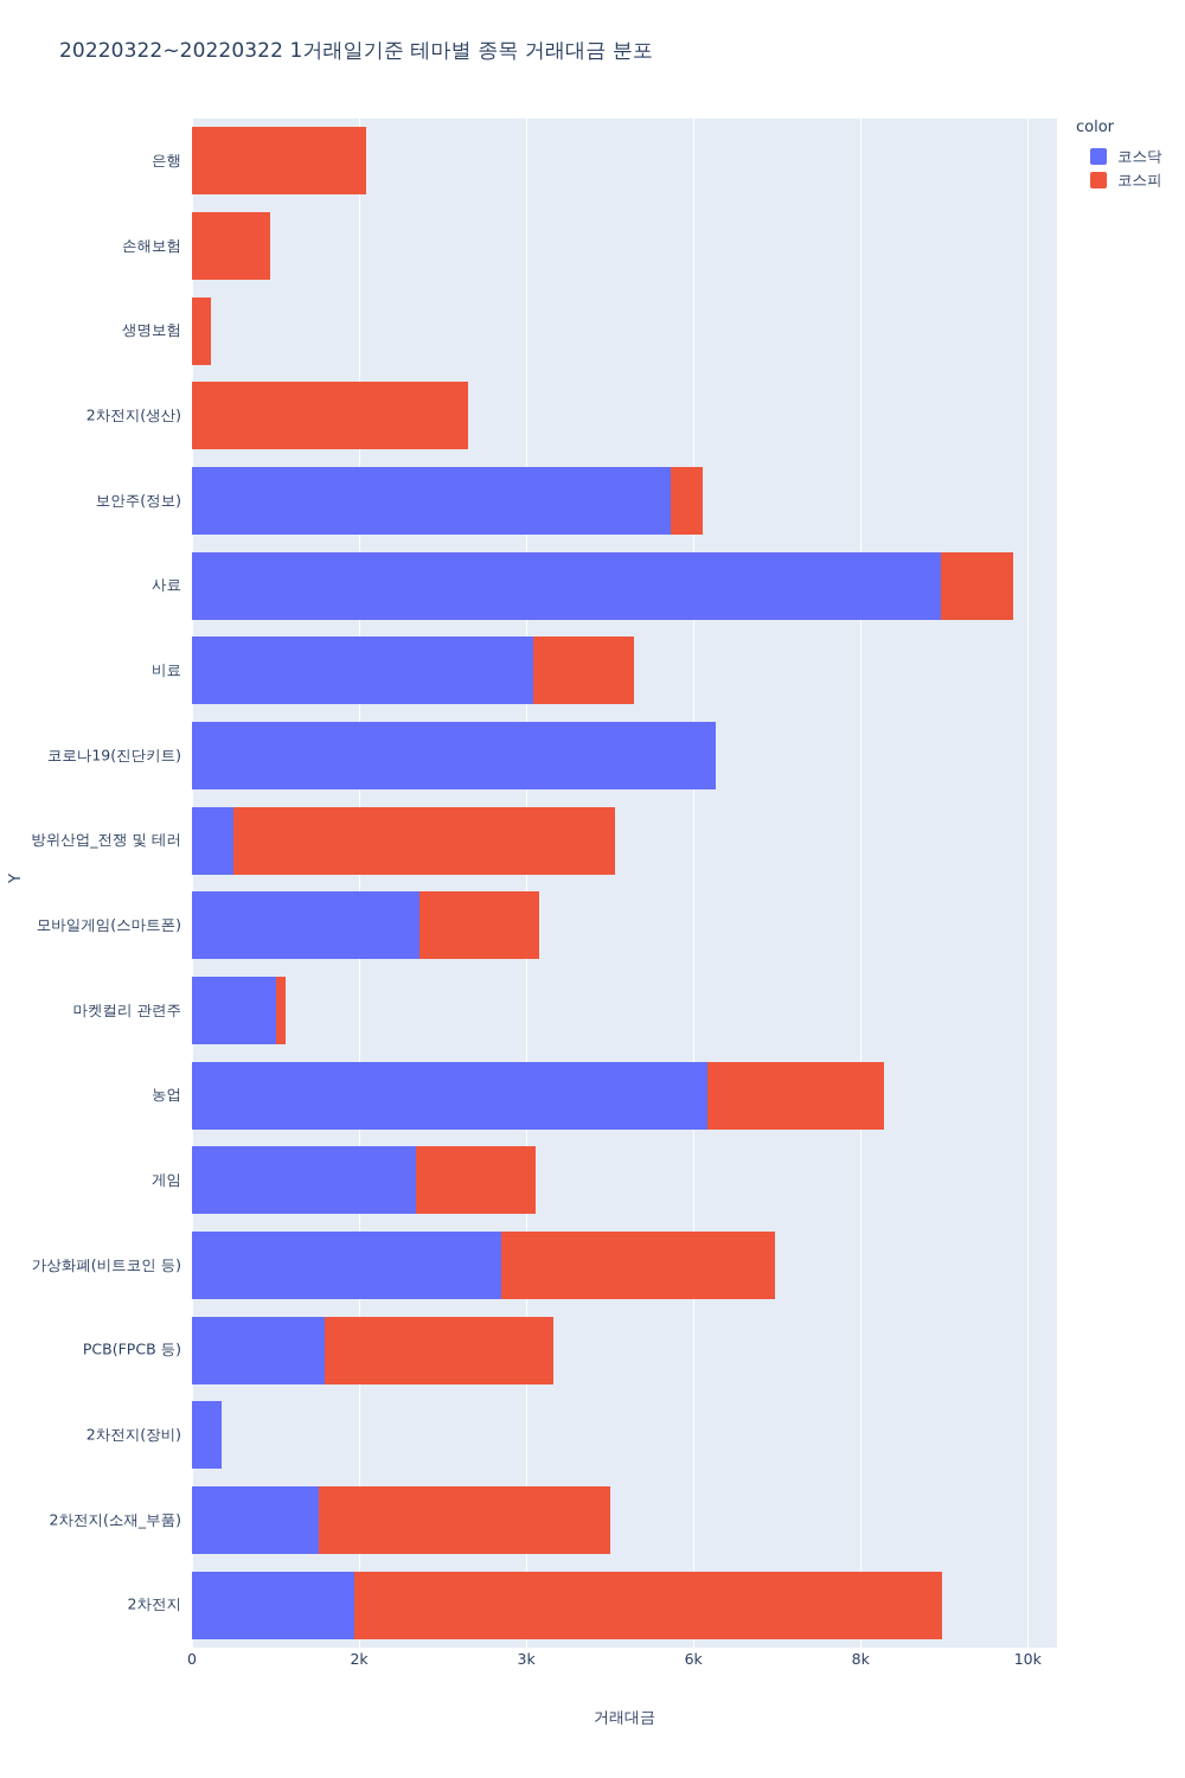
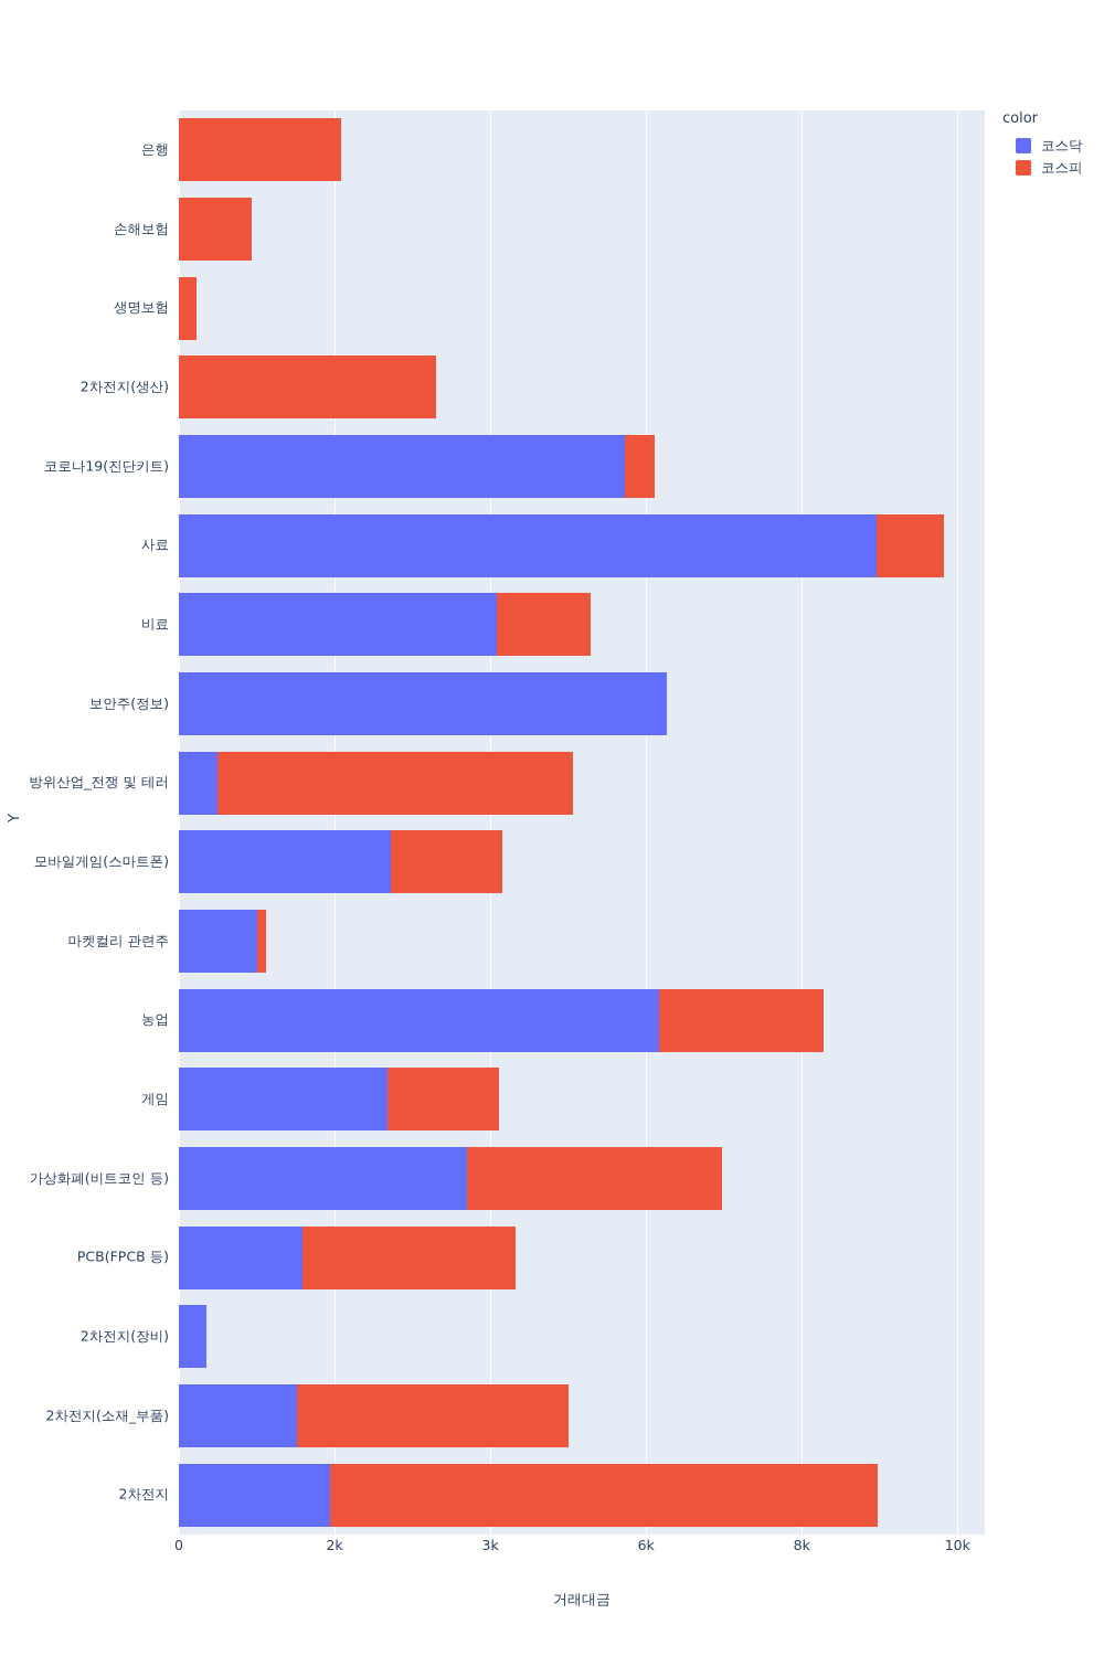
- 20220322~20220322 1거래일기준 테마별 종목 거래대금 분포
  은행
  손해보험
  생명보험
  2차전지(생산)
- 보안주(정보)
+ 코로나19(진단키트)
  사료
  비료
- 코로나19(진단키트)
+ 보안주(정보)
  방위산업_전쟁 및 테러
  모바일게임(스마트폰)
  마켓컬리 관련주
  농업
  게임
  가상화폐(비트코인 등)
  PCB(FPCB 등)
  2차전지(장비)
  2차전지(소재_부품)
  2차전지
  0
  2k
  3k
  6k
  8k
  10k
  거래대금
  color
  코스닥
  코스피
